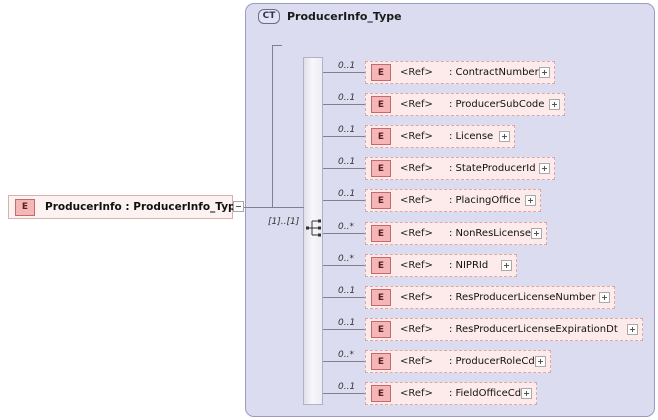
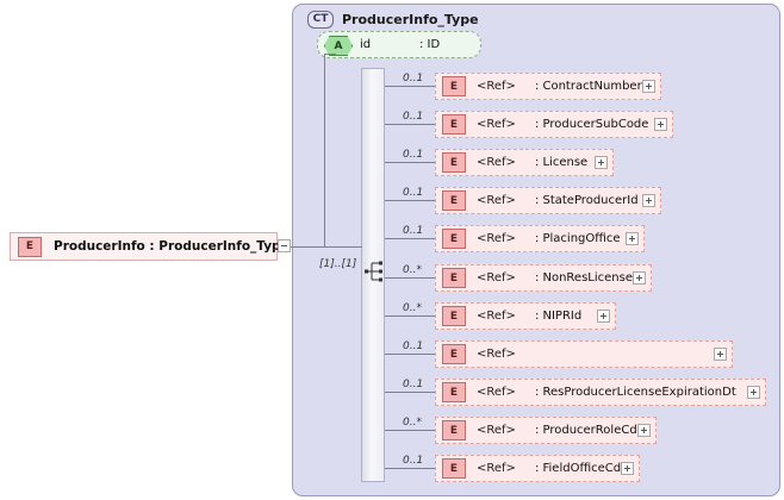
  CT
  ProducerInfo_Type
+ A
+ id
+ : ID
  E
  ProducerInfo : ProducerInfo_Typ
  [1]..[1]
  0..1
  E
  <Ref>
  : ContractNumber
  0..1
  E
  <Ref>
  : ProducerSubCode
  0..1
  E
  <Ref>
  : License
  0..1
  E
  <Ref>
  : StateProducerId
  0..1
  E
  <Ref>
  : PlacingOffice
  0..*
  E
  <Ref>
  : NonResLicense
  0..*
  E
  <Ref>
  : NIPRId
  0..1
  E
  <Ref>
- : ResProducerLicenseNumber
  0..1
  E
  <Ref>
  : ResProducerLicenseExpirationDt
  0..*
  E
  <Ref>
  : ProducerRoleCd
  0..1
  E
  <Ref>
  : FieldOfficeCd
